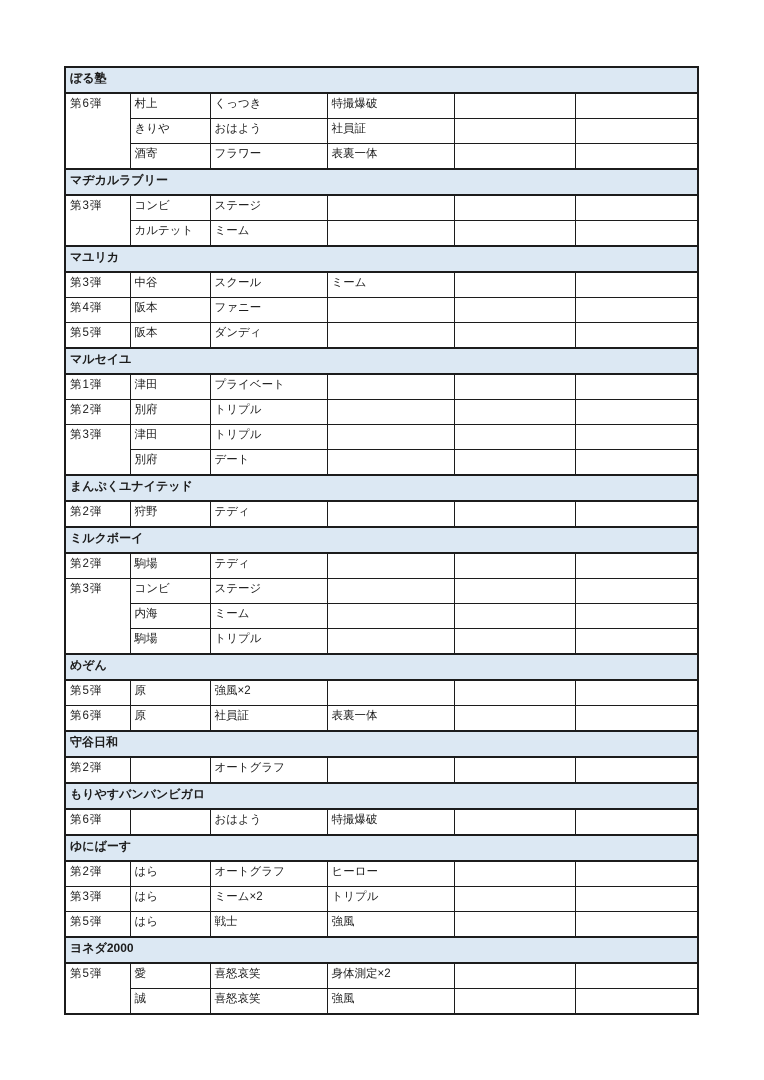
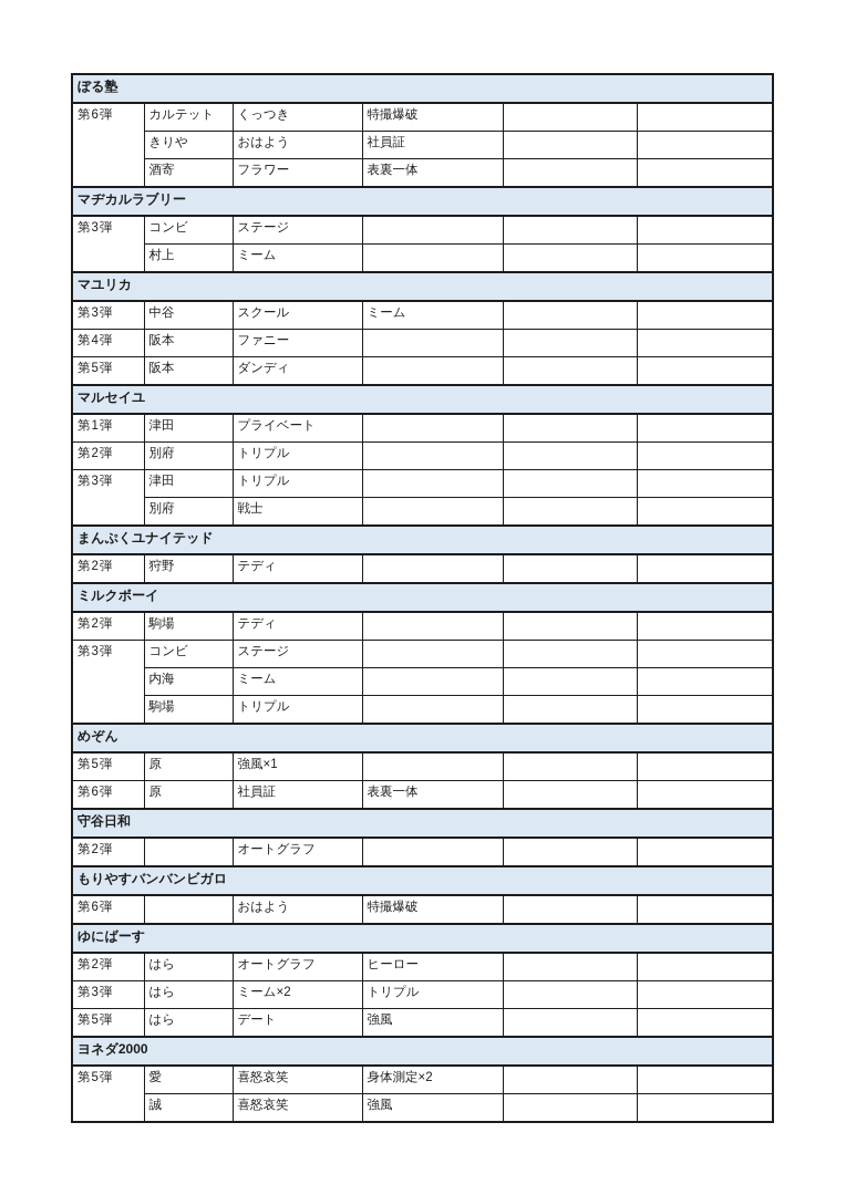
  ぼる塾
- 第6弾	村上	くっつき	特撮爆破
+ 第6弾	カルテット	くっつき	特撮爆破
  きりや	おはよう	社員証
  酒寄	フラワー	表裏一体
  マヂカルラブリー
  第3弾	コンビ	ステージ
- カルテット	ミーム
+ 村上	ミーム
  マユリカ
  第3弾	中谷	スクール	ミーム
  第4弾	阪本	ファニー
  第5弾	阪本	ダンディ
  マルセイユ
  第1弾	津田	プライベート
  第2弾	別府	トリプル
  第3弾	津田	トリプル
- 別府	デート
+ 別府	戦士
  まんぷくユナイテッド
  第2弾	狩野	テディ
  ミルクボーイ
  第2弾	駒場	テディ
  第3弾	コンビ	ステージ
  内海	ミーム
  駒場	トリプル
  めぞん
- 第5弾	原	強風×2
+ 第5弾	原	強風×1
  第6弾	原	社員証	表裏一体
  守谷日和
  第2弾		オートグラフ
  もりやすバンバンビガロ
  第6弾		おはよう	特撮爆破
  ゆにばーす
  第2弾	はら	オートグラフ	ヒーロー
  第3弾	はら	ミーム×2	トリプル
- 第5弾	はら	戦士	強風
+ 第5弾	はら	デート	強風
  ヨネダ2000
  第5弾	愛	喜怒哀笑	身体測定×2
  誠	喜怒哀笑	強風
